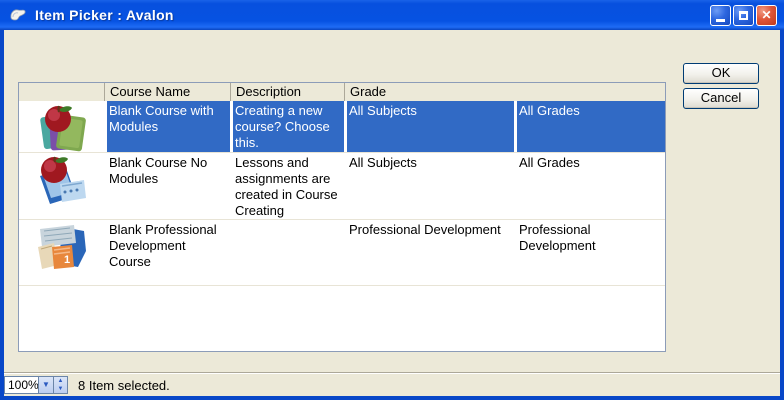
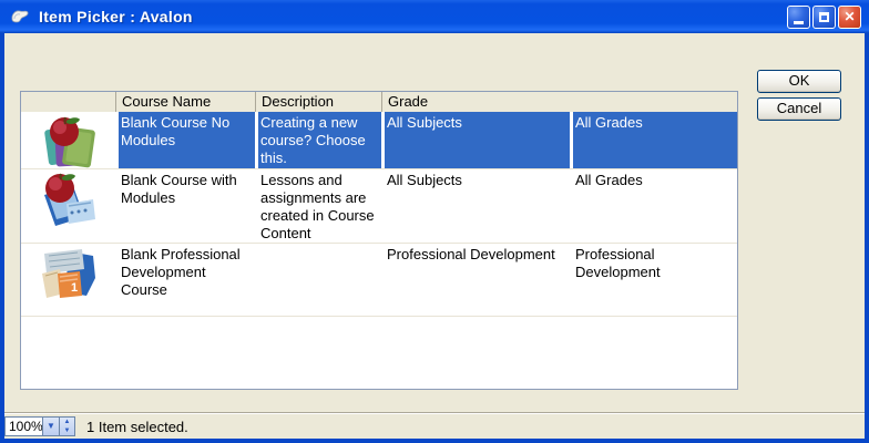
  Item Picker : Avalon
  ✕
  Course Name
  Description
  Grade
- Blank Course with Modules
+ Blank Course No Modules
  Creating a new course? Choose this.
  All Subjects
  All Grades
- Blank Course No Modules
+ Blank Course with Modules
- Lessons and assignments are created in Course Creating
+ Lessons and assignments are created in Course Content
  All Subjects
  All Grades
  1
  Blank Professional Development Course
  Professional Development
  Professional Development
  OK
  Cancel
  100%
  ▼
- 8 Item selected.
+ 1 Item selected.
